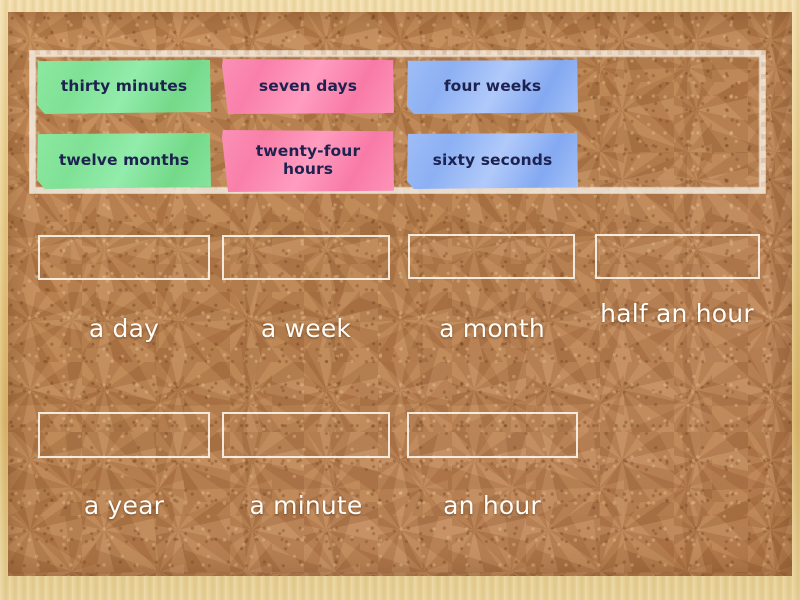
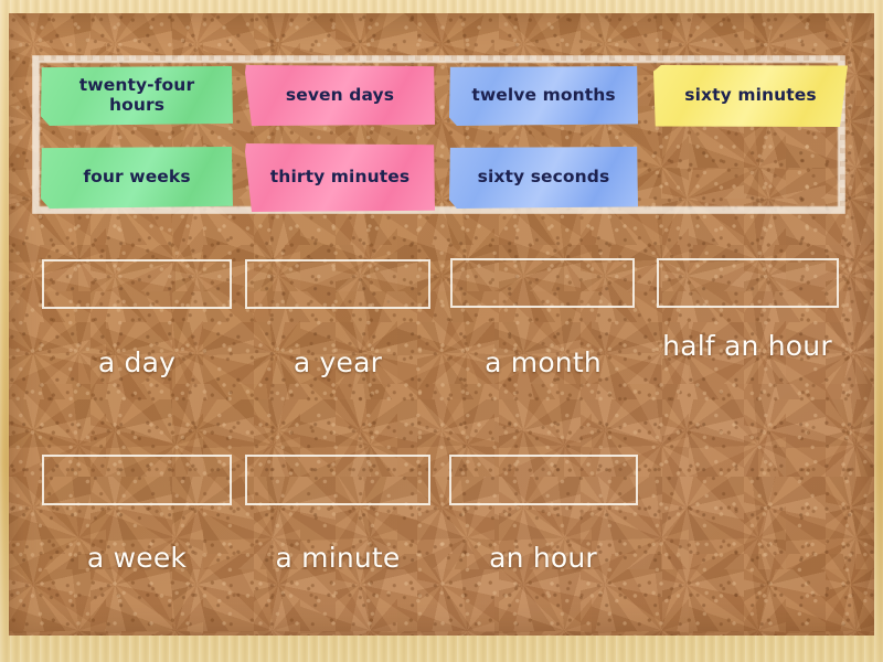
- thirty minutes
+ twenty-four hours
  seven days
- four weeks
+ twelve months
+ sixty minutes
- twelve months
+ four weeks
- twenty-four hours
+ thirty minutes
  sixty seconds
  a day
- a week
+ a year
  a month
  half an hour
- a year
+ a week
  a minute
  an hour
